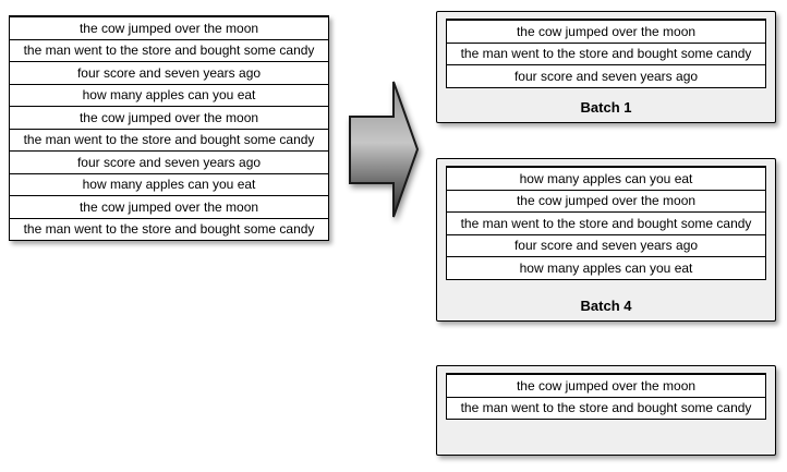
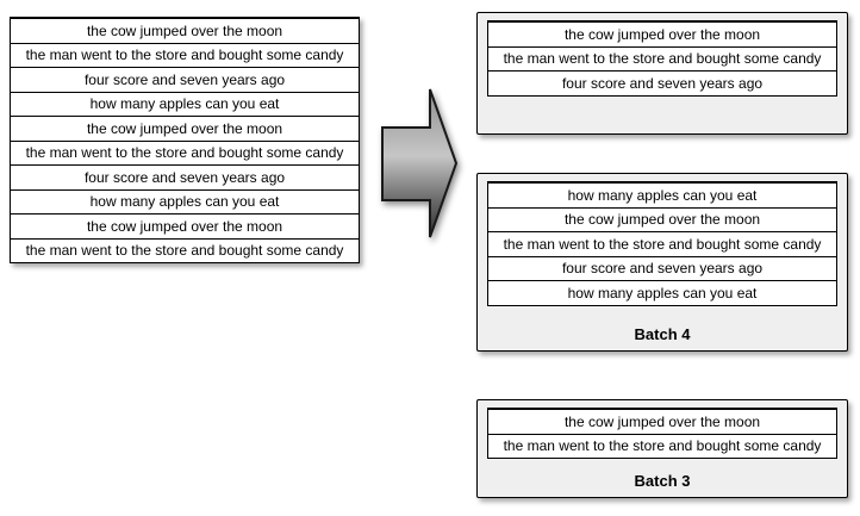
  the cow jumped over the moon
  the man went to the store and bought some candy
  four score and seven years ago
  how many apples can you eat
  the cow jumped over the moon
  the man went to the store and bought some candy
  four score and seven years ago
  how many apples can you eat
  the cow jumped over the moon
  the man went to the store and bought some candy
  the cow jumped over the moon
  the man went to the store and bought some candy
  four score and seven years ago
- Batch 1
  how many apples can you eat
  the cow jumped over the moon
  the man went to the store and bought some candy
  four score and seven years ago
  how many apples can you eat
  Batch 4
  the cow jumped over the moon
  the man went to the store and bought some candy
+ Batch 3
